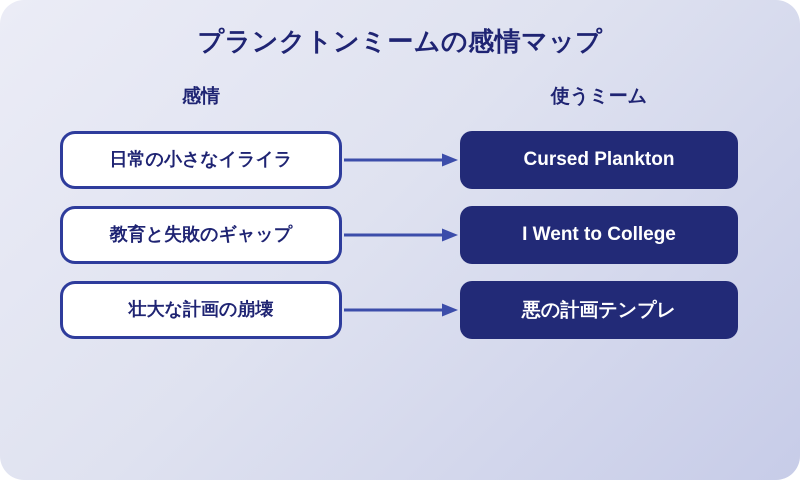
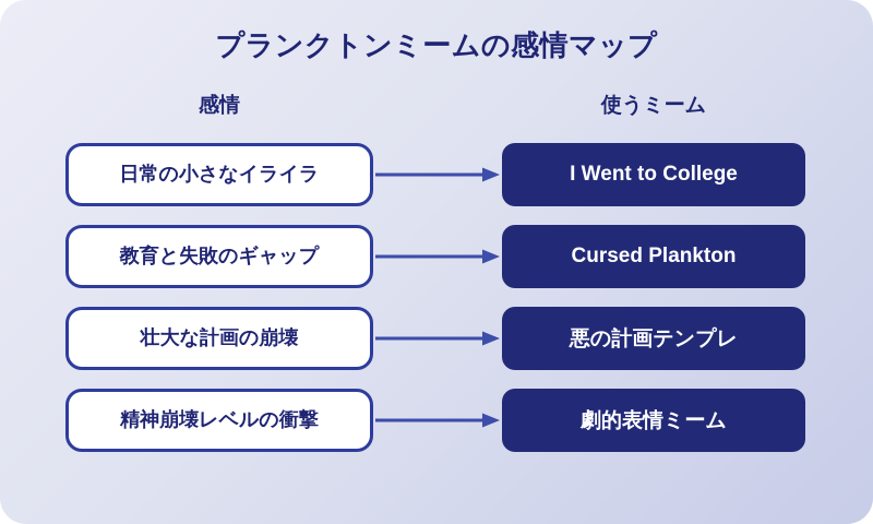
  プランクトンミームの感情マップ
  感情
  使うミーム
  日常の小さなイライラ
- Cursed Plankton
+ I Went to College
  教育と失敗のギャップ
- I Went to College
+ Cursed Plankton
  壮大な計画の崩壊
  悪の計画テンプレ
+ 精神崩壊レベルの衝撃
+ 劇的表情ミーム
